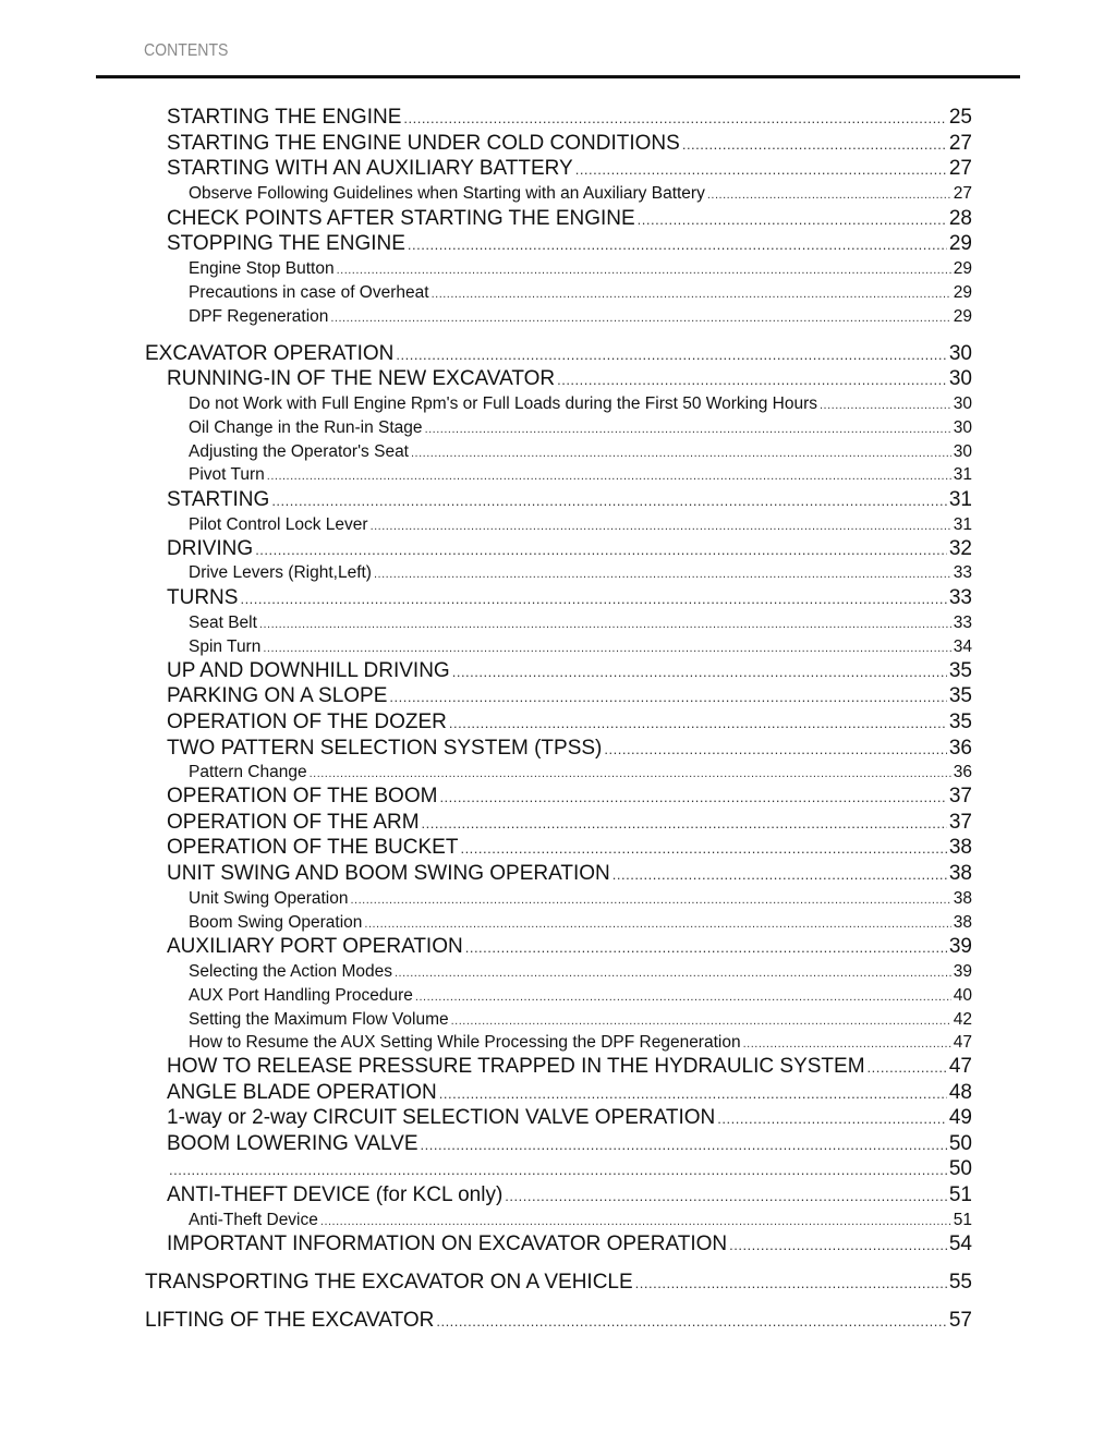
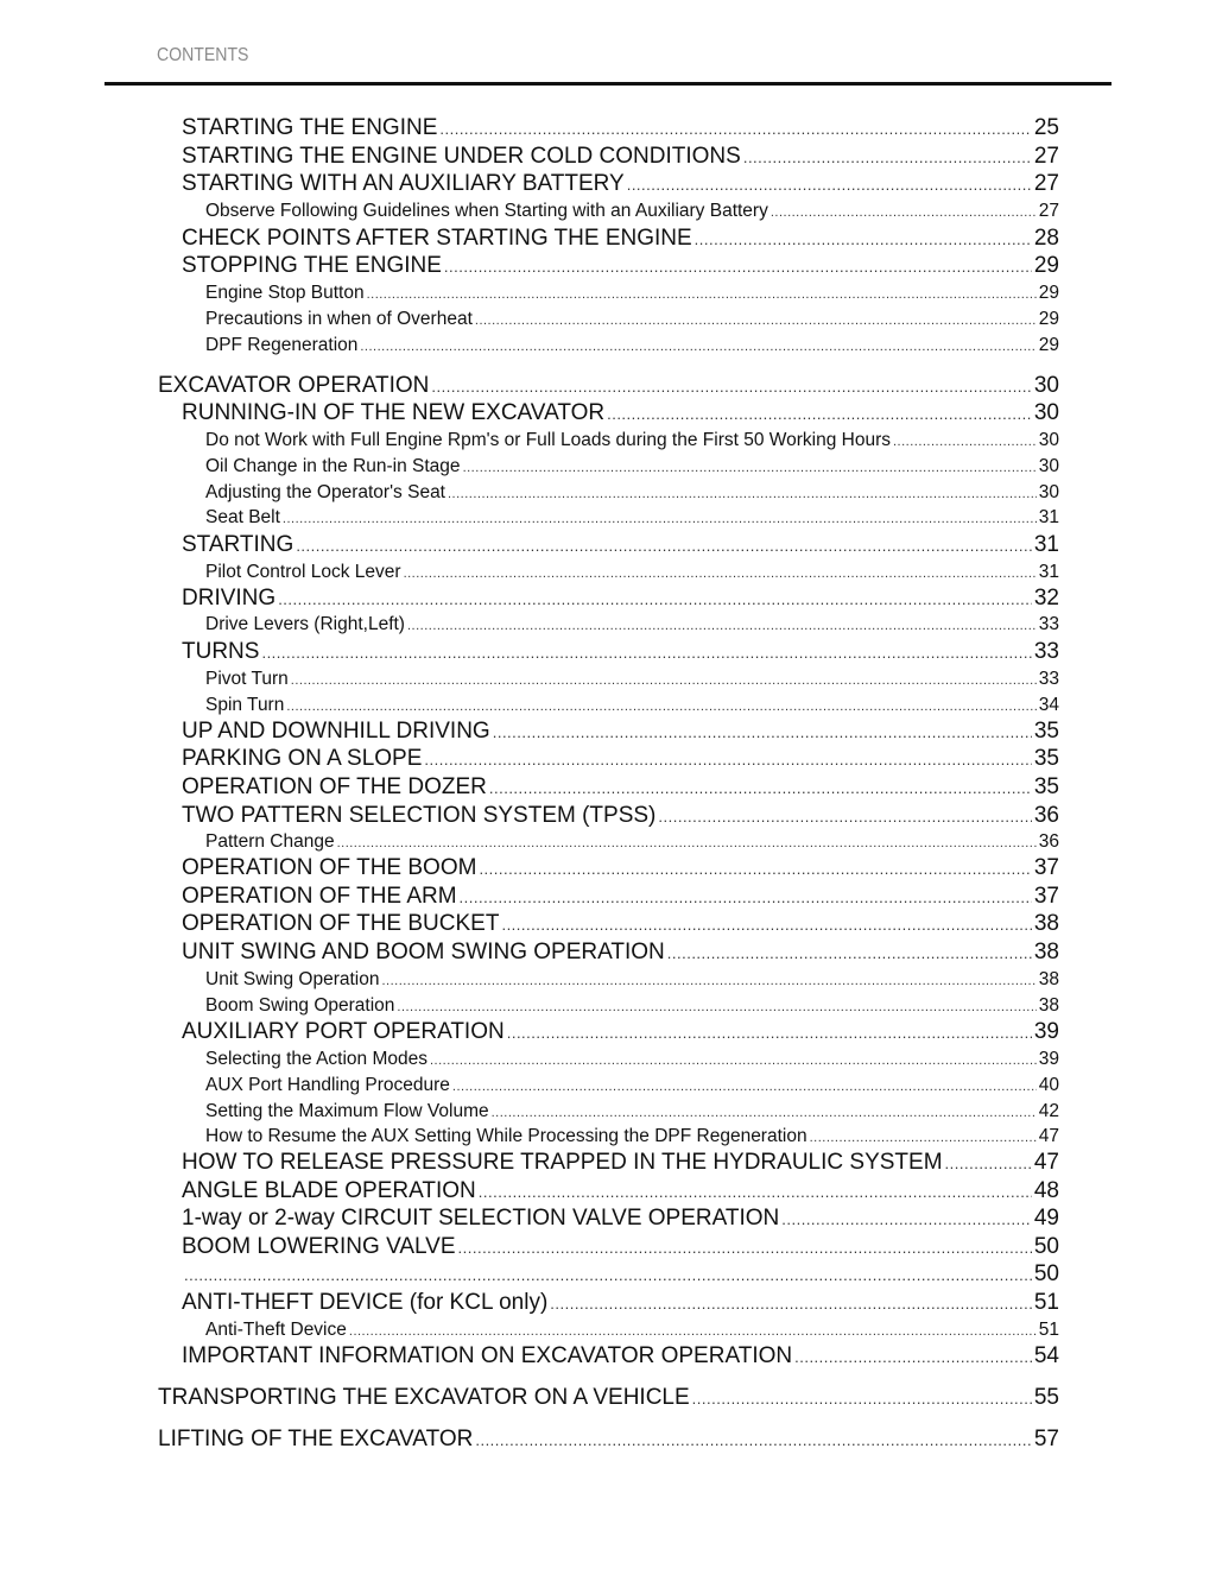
  CONTENTS
  STARTING THE ENGINE
  25
  STARTING THE ENGINE UNDER COLD CONDITIONS
  27
  STARTING WITH AN AUXILIARY BATTERY
  27
  Observe Following Guidelines when Starting with an Auxiliary Battery
  27
  CHECK POINTS AFTER STARTING THE ENGINE
  28
  STOPPING THE ENGINE
  29
  Engine Stop Button
  29
- Precautions in case of Overheat
+ Precautions in when of Overheat
  29
  DPF Regeneration
  29
  EXCAVATOR OPERATION
  30
  RUNNING-IN OF THE NEW EXCAVATOR
  30
  Do not Work with Full Engine Rpm's or Full Loads during the First 50 Working Hours
  30
  Oil Change in the Run-in Stage
  30
  Adjusting the Operator's Seat
  30
- Pivot Turn
+ Seat Belt
  31
  STARTING
  31
  Pilot Control Lock Lever
  31
  DRIVING
  32
  Drive Levers (Right,Left)
  33
  TURNS
  33
- Seat Belt
+ Pivot Turn
  33
  Spin Turn
  34
  UP AND DOWNHILL DRIVING
  35
  PARKING ON A SLOPE
  35
  OPERATION OF THE DOZER
  35
  TWO PATTERN SELECTION SYSTEM (TPSS)
  36
  Pattern Change
  36
  OPERATION OF THE BOOM
  37
  OPERATION OF THE ARM
  37
  OPERATION OF THE BUCKET
  38
  UNIT SWING AND BOOM SWING OPERATION
  38
  Unit Swing Operation
  38
  Boom Swing Operation
  38
  AUXILIARY PORT OPERATION
  39
  Selecting the Action Modes
  39
  AUX Port Handling Procedure
  40
  Setting the Maximum Flow Volume
  42
  How to Resume the AUX Setting While Processing the DPF Regeneration
  47
  HOW TO RELEASE PRESSURE TRAPPED IN THE HYDRAULIC SYSTEM
  47
  ANGLE BLADE OPERATION
  48
  1-way or 2-way CIRCUIT SELECTION VALVE OPERATION
  49
  BOOM LOWERING VALVE
  50
  50
  ANTI-THEFT DEVICE (for KCL only)
  51
  Anti-Theft Device
  51
  IMPORTANT INFORMATION ON EXCAVATOR OPERATION
  54
  TRANSPORTING THE EXCAVATOR ON A VEHICLE
  55
  LIFTING OF THE EXCAVATOR
  57
